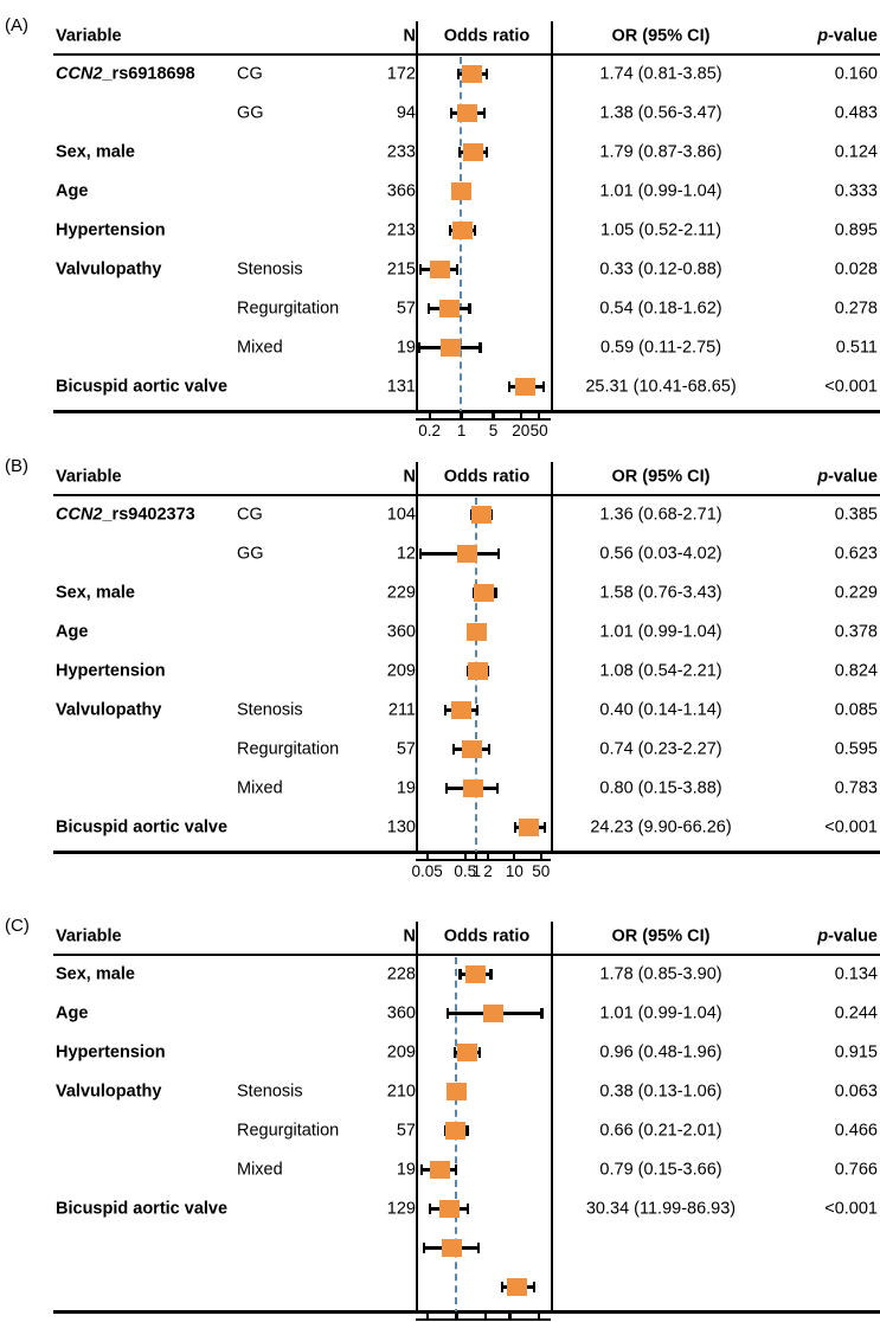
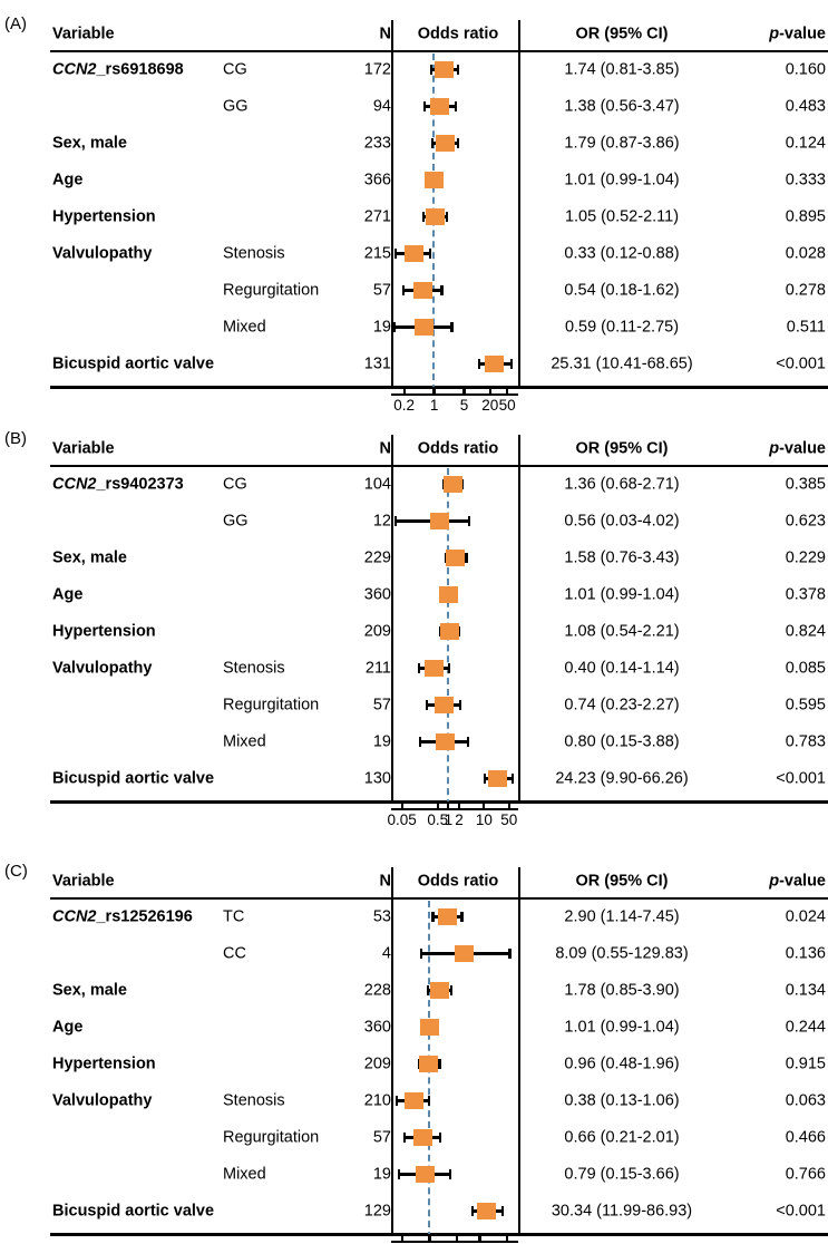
  (A)
  Variable
  N
  Odds ratio
  OR (95% CI)
  p-value
  CCN2_rs6918698
  CG
  172
  1.74 (0.81-3.85)
  0.160
  GG
  94
  1.38 (0.56-3.47)
  0.483
  Sex, male
  233
  1.79 (0.87-3.86)
  0.124
  Age
  366
  1.01 (0.99-1.04)
  0.333
  Hypertension
- 213
+ 271
  1.05 (0.52-2.11)
  0.895
  Valvulopathy
  Stenosis
  215
  0.33 (0.12-0.88)
  0.028
  Regurgitation
  57
  0.54 (0.18-1.62)
  0.278
  Mixed
  19
  0.59 (0.11-2.75)
  0.511
  Bicuspid aortic valve
  131
  25.31 (10.41-68.65)
  <0.001
  0.2
  1
  5
  20
  50
  (B)
  Variable
  N
  Odds ratio
  OR (95% CI)
  p-value
  CCN2_rs9402373
  CG
  104
  1.36 (0.68-2.71)
  0.385
  GG
  12
  0.56 (0.03-4.02)
  0.623
  Sex, male
  229
  1.58 (0.76-3.43)
  0.229
  Age
  360
  1.01 (0.99-1.04)
  0.378
  Hypertension
  209
  1.08 (0.54-2.21)
  0.824
  Valvulopathy
  Stenosis
  211
  0.40 (0.14-1.14)
  0.085
  Regurgitation
  57
  0.74 (0.23-2.27)
  0.595
  Mixed
  19
  0.80 (0.15-3.88)
  0.783
  Bicuspid aortic valve
  130
  24.23 (9.90-66.26)
  <0.001
  0.05
  0.5
  1
  2
  10
  50
  (C)
  Variable
  N
  Odds ratio
  OR (95% CI)
  p-value
+ CCN2_rs12526196
+ TC
+ 53
+ 2.90 (1.14-7.45)
+ 0.024
+ CC
+ 4
+ 8.09 (0.55-129.83)
+ 0.136
  Sex, male
  228
  1.78 (0.85-3.90)
  0.134
  Age
  360
  1.01 (0.99-1.04)
  0.244
  Hypertension
  209
  0.96 (0.48-1.96)
  0.915
  Valvulopathy
  Stenosis
  210
  0.38 (0.13-1.06)
  0.063
  Regurgitation
  57
  0.66 (0.21-2.01)
  0.466
  Mixed
  19
  0.79 (0.15-3.66)
  0.766
  Bicuspid aortic valve
  129
  30.34 (11.99-86.93)
  <0.001
